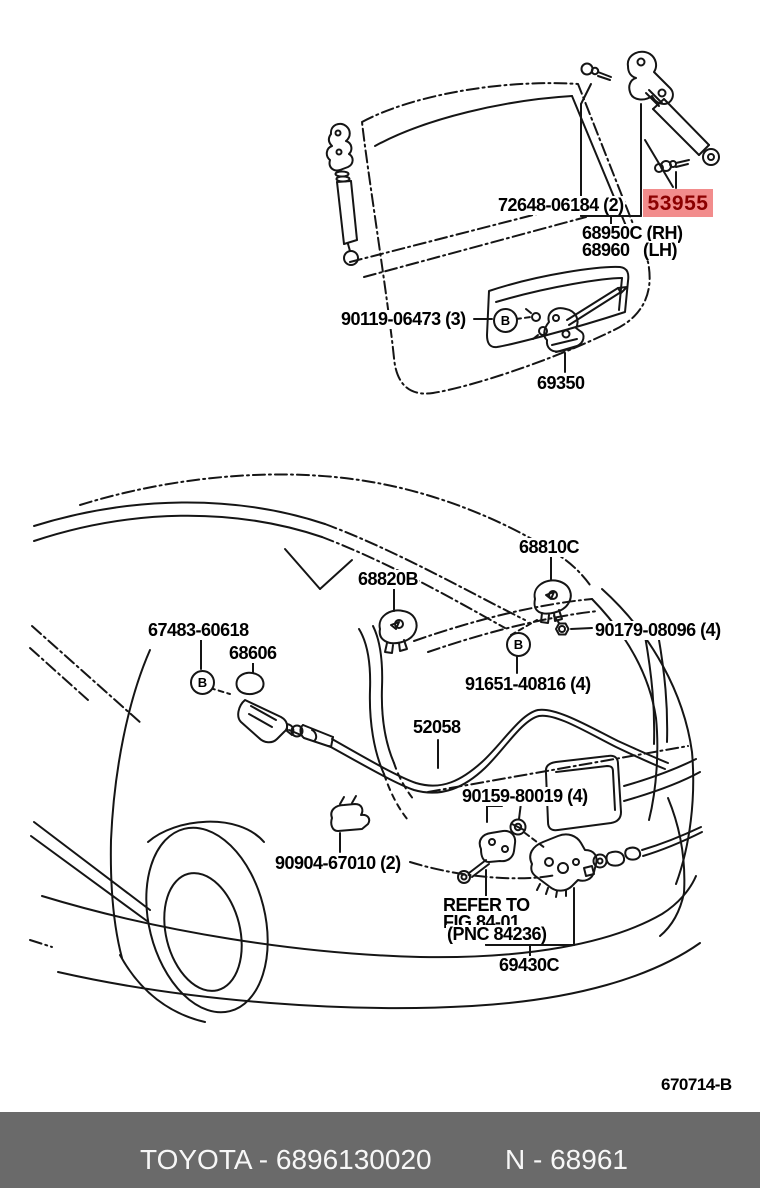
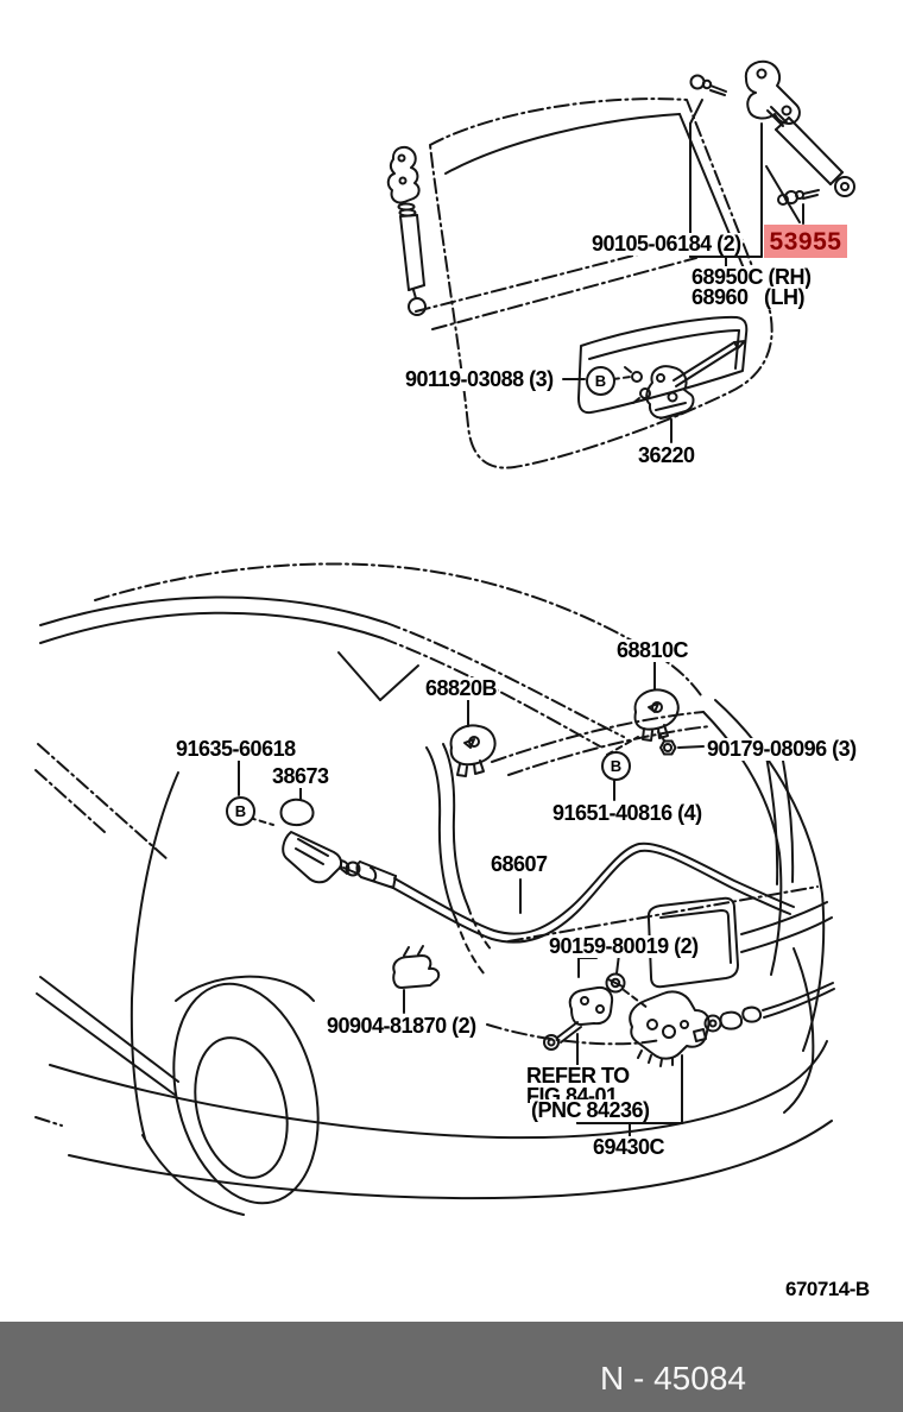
- 72648-06184 (2)
+ 90105-06184 (2)
  53955
  68950C (RH)
  68960 (LH)
- 90119-06473 (3)
+ 90119-03088 (3)
  B
- 69350
+ 36220
  68810C
  68820B
- 67483-60618
+ 91635-60618
- 68606
+ 38673
  B
- 90179-08096 (4)
+ 90179-08096 (3)
  B
  91651-40816 (4)
- 52058
+ 68607
- 90159-80019 (4)
+ 90159-80019 (2)
- 90904-67010 (2)
+ 90904-81870 (2)
  REFER TO
  FIG 84-01
  (PNC 84236)
  69430C
  670714-B
- TOYOTA - 6896130020
- N - 68961
+ N - 45084
